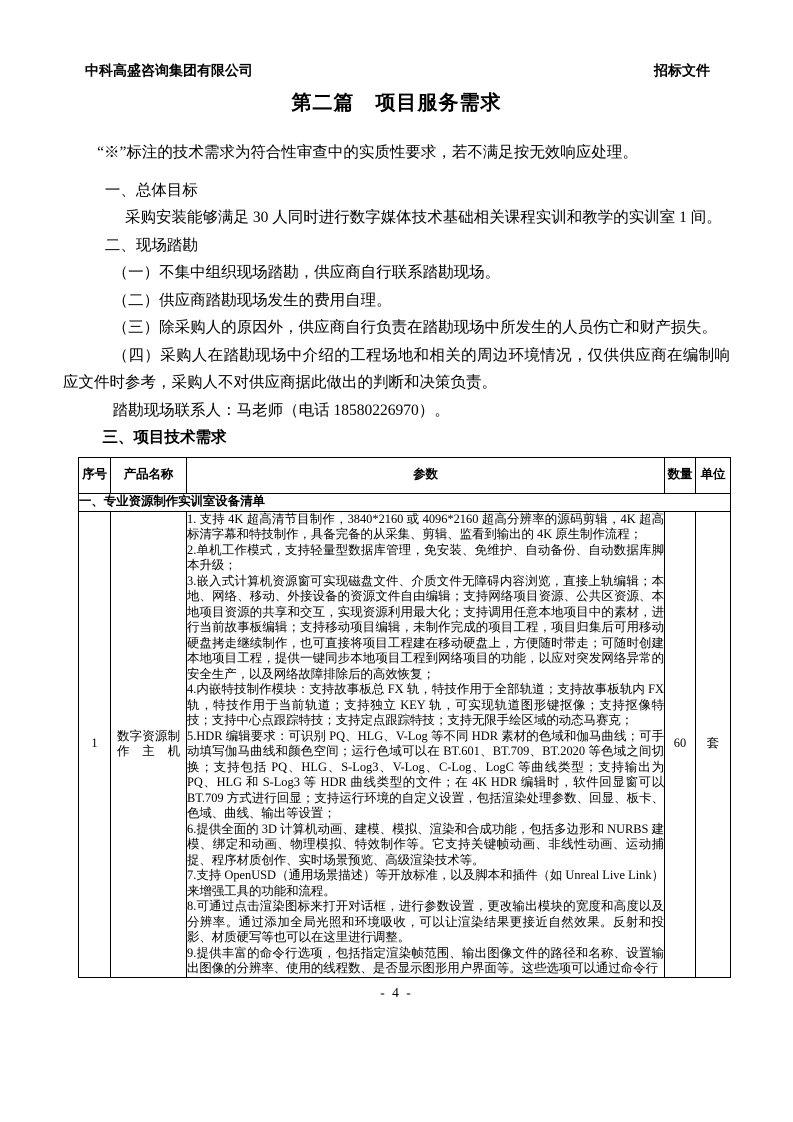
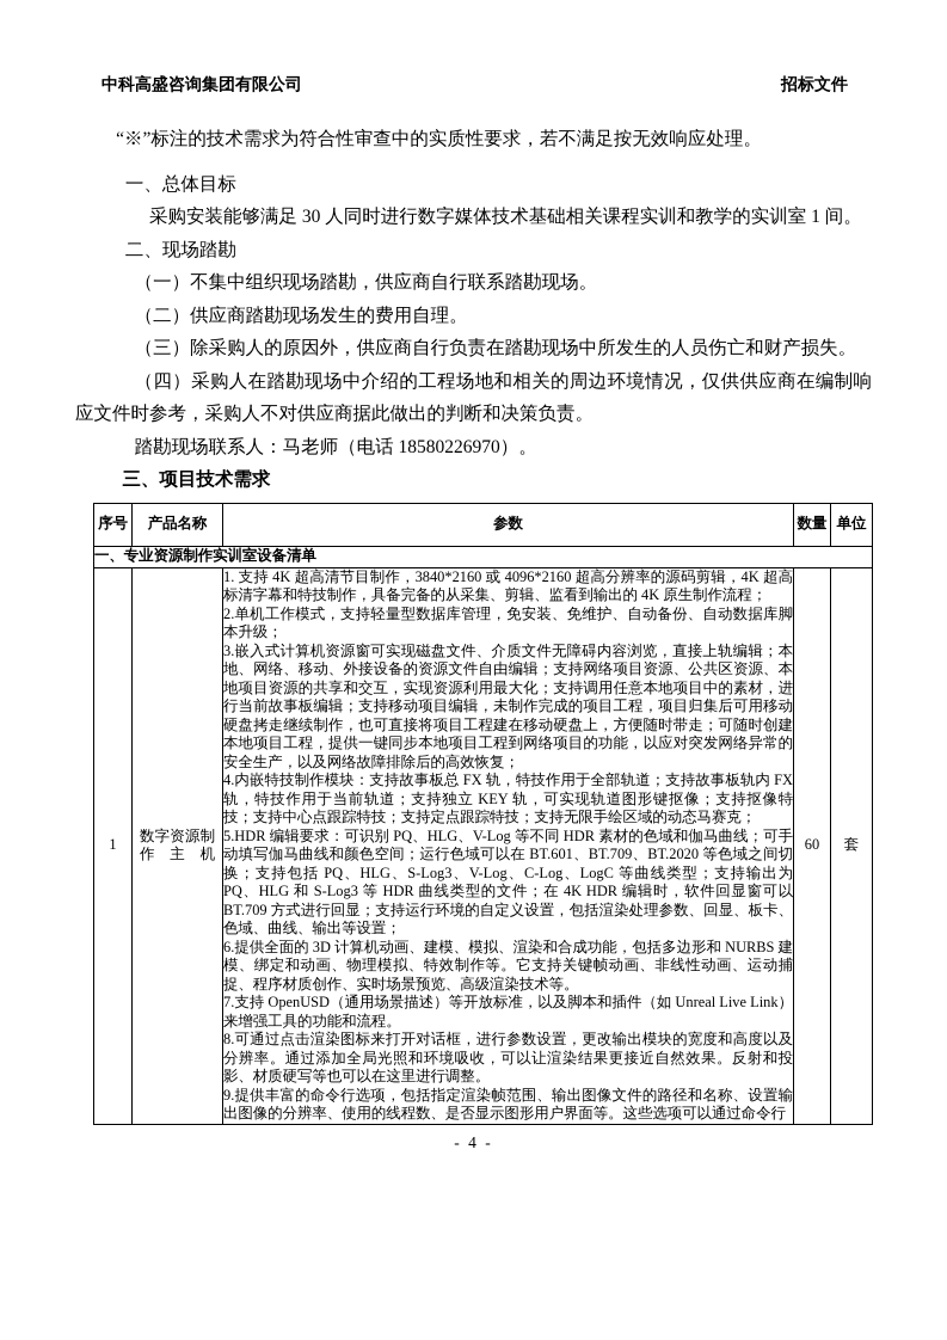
  中科高盛咨询集团有限公司
  招标文件
- 第二篇 项目服务需求
  “※”标注的技术需求为符合性审查中的实质性要求，若不满足按无效响应处理。
  一、总体目标
  采购安装能够满足 30 人同时进行数字媒体技术基础相关课程实训和教学的实训室 1 间。
  二、现场踏勘
  （一）不集中组织现场踏勘，供应商自行联系踏勘现场。
  （二）供应商踏勘现场发生的费用自理。
  （三）除采购人的原因外，供应商自行负责在踏勘现场中所发生的人员伤亡和财产损失。
  （四）采购人在踏勘现场中介绍的工程场地和相关的周边环境情况，仅供供应商在编制响应文件时参考，采购人不对供应商据此做出的判断和决策负责。
  踏勘现场联系人：马老师（电话 18580226970）。
  三、项目技术需求
  序号	产品名称	参数	数量	单位
  一、专业资源制作实训室设备清单
  1	数字资源制作主机	1. 支持 4K 超高清节目制作，3840*2160 或 4096*2160 超高分辨率的源码剪辑，4K 超高标清字幕和特技制作，具备完备的从采集、剪辑、监看到输出的 4K 原生制作流程； 2.单机工作模式，支持轻量型数据库管理，免安装、免维护、自动备份、自动数据库脚本升级； 3.嵌入式计算机资源窗可实现磁盘文件、介质文件无障碍内容浏览，直接上轨编辑；本地、网络、移动、外接设备的资源文件自由编辑；支持网络项目资源、公共区资源、本地项目资源的共享和交互，实现资源利用最大化；支持调用任意本地项目中的素材，进行当前故事板编辑；支持移动项目编辑，未制作完成的项目工程，项目归集后可用移动硬盘拷走继续制作，也可直接将项目工程建在移动硬盘上，方便随时带走；可随时创建本地项目工程，提供一键同步本地项目工程到网络项目的功能，以应对突发网络异常的安全生产，以及网络故障排除后的高效恢复； 4.内嵌特技制作模块：支持故事板总 FX 轨，特技作用于全部轨道；支持故事板轨内 FX 轨，特技作用于当前轨道；支持独立 KEY 轨，可实现轨道图形键抠像；支持抠像特技；支持中心点跟踪特技；支持定点跟踪特技；支持无限手绘区域的动态马赛克； 5.HDR 编辑要求：可识别 PQ、HLG、V-Log 等不同 HDR 素材的色域和伽马曲线；可手动填写伽马曲线和颜色空间；运行色域可以在 BT.601、BT.709、BT.2020 等色域之间切换；支持包括 PQ、HLG、S-Log3、V-Log、C-Log、LogC 等曲线类型；支持输出为 PQ、HLG 和 S-Log3 等 HDR 曲线类型的文件；在 4K HDR 编辑时，软件回显窗可以 BT.709 方式进行回显；支持运行环境的自定义设置，包括渲染处理参数、回显、板卡、色域、曲线、输出等设置； 6.提供全面的 3D 计算机动画、建模、模拟、渲染和合成功能，包括多边形和 NURBS 建模、绑定和动画、物理模拟、特效制作等。它支持关键帧动画、非线性动画、运动捕捉、程序材质创作、实时场景预览、高级渲染技术等。 7.支持 OpenUSD（通用场景描述）等开放标准，以及脚本和插件（如 Unreal Live Link）来增强工具的功能和流程。 8.可通过点击渲染图标来打开对话框，进行参数设置，更改输出模块的宽度和高度以及分辨率。通过添加全局光照和环境吸收，可以让渲染结果更接近自然效果。反射和投影、材质硬写等也可以在这里进行调整。 9.提供丰富的命令行选项，包括指定渲染帧范围、输出图像文件的路径和名称、设置输出图像的分辨率、使用的线程数、是否显示图形用户界面等。这些选项可以通过命令行	60	套
  - 4 -
